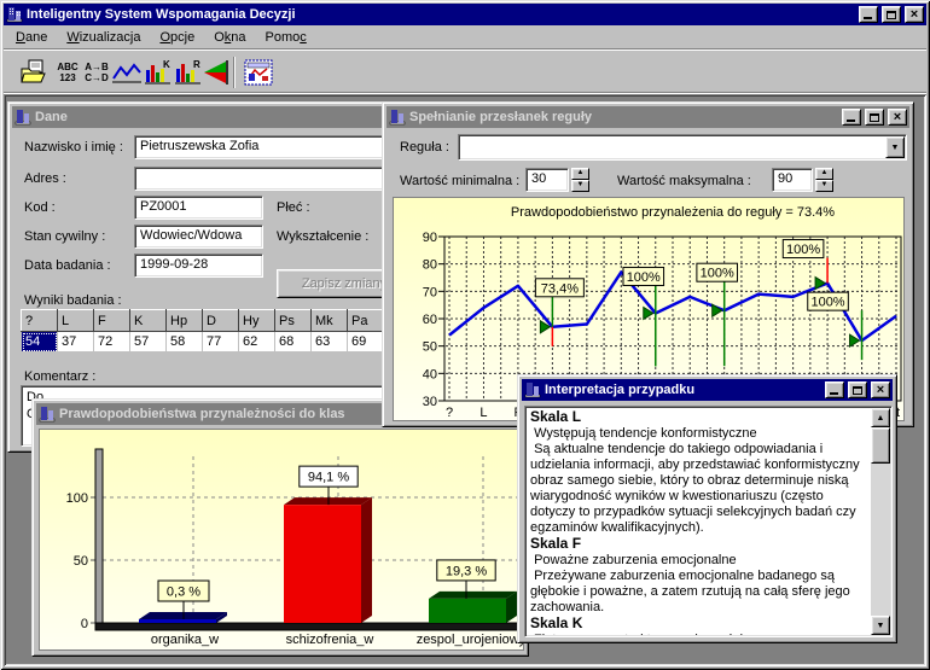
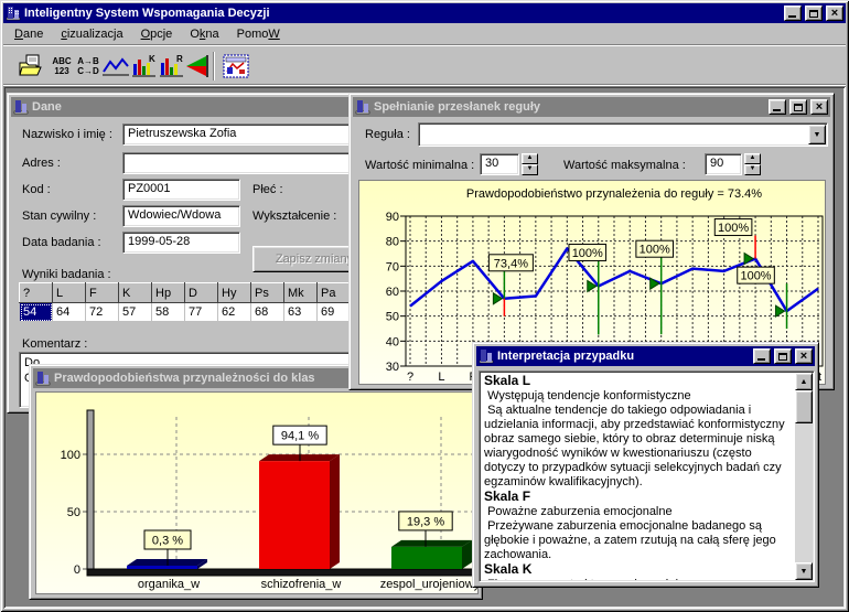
  Inteligentny System Wspomagania Decyzji
  ×
  Dane
- Wizualizacja
+ cizualizacja
  Opcje
  Okna
- Pomoc
+ PomoW
  ABC
  123
  A→B
  C→D
  K
  R
  Dane
  Nazwisko i imię :
  Pietruszewska Zofia
  Adres :
  Kod :
  PZ0001
  Płeć :
  Stan cywilny :
  Wdowiec/Wdowa
  Wykształcenie :
  Data badania :
- 1999-09-28
+ 1999-05-28
  Zapisz zmian
  Wyniki badania :
  ?	L	F	K	Hp	D	Hy	Ps	Mk	Pa
- 54	37	72	57	58	77	62	68	63	69
+ 54	64	72	57	58	77	62	68	63	69
  Komentarz :
  Do
  Prawdopodobieństwa przynależności do klas
  0
  50
  100
  0,3 %
  94,1 %
  19,3 %
  organika_w
  schizofrenia_w
  zespol_urojeniow
  Spełnianie przesłanek reguły
  ×
  Reguła :
  Wartość minimalna :
  30
  Wartość maksymalna :
  90
  Prawdopodobieństwo przynależenia do reguły = 73.4%
  90
  80
  70
  60
  50
  40
  30
  ?
  L
  73,4%
  100%
  100%
  100%
  100%
  Interpretacja przypadku
  ×
  Skala L Występują tendencje konformistyczne
  Są aktualne tendencje do takiego odpowiadania i udzielania informacji, aby przedstawiać konformistyczny obraz samego siebie, który to obraz determinuje niską wiarygodność wyników w kwestionariuszu (często dotyczy to przypadków sytuacji selekcyjnych badań czy egzaminów kwalifikacyjnych).
  Skala F Poważne zaburzenia emocjonalne
  Przeżywane zaburzenia emocjonalne badanego są głębokie i poważne, a zatem rzutują na całą sferę jego zachowania.
